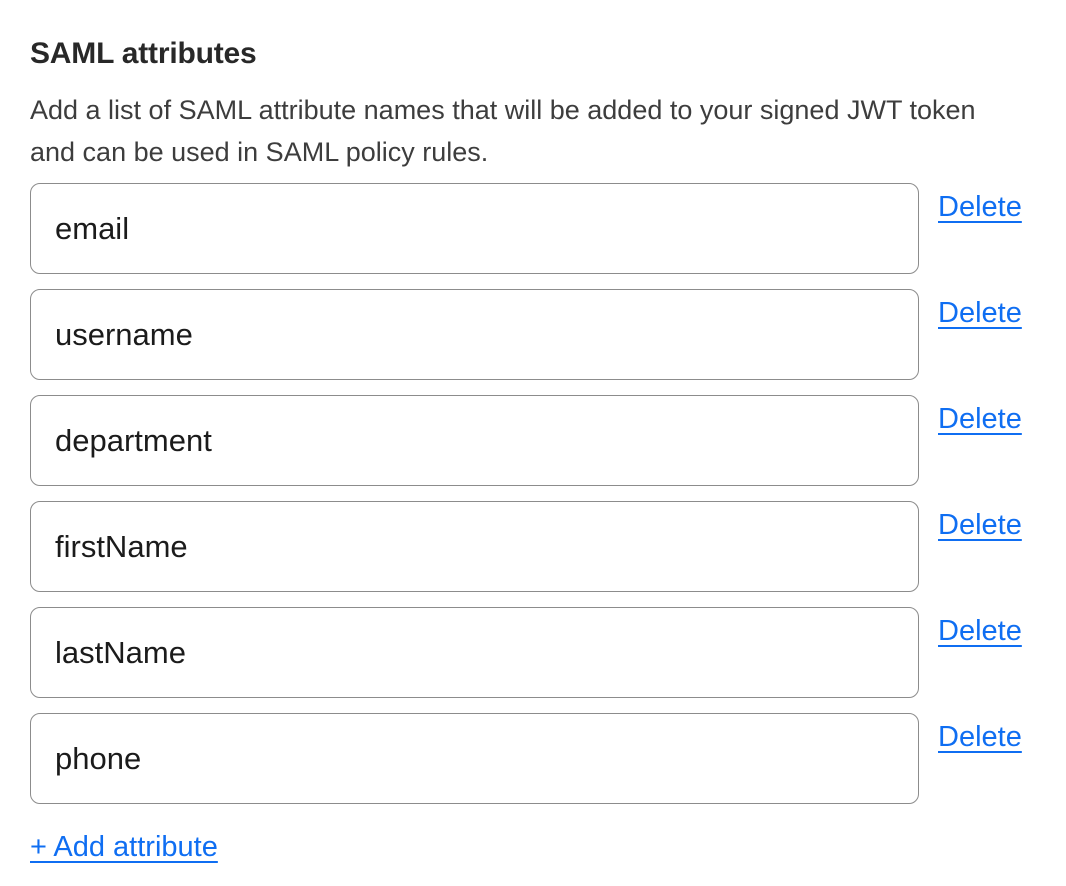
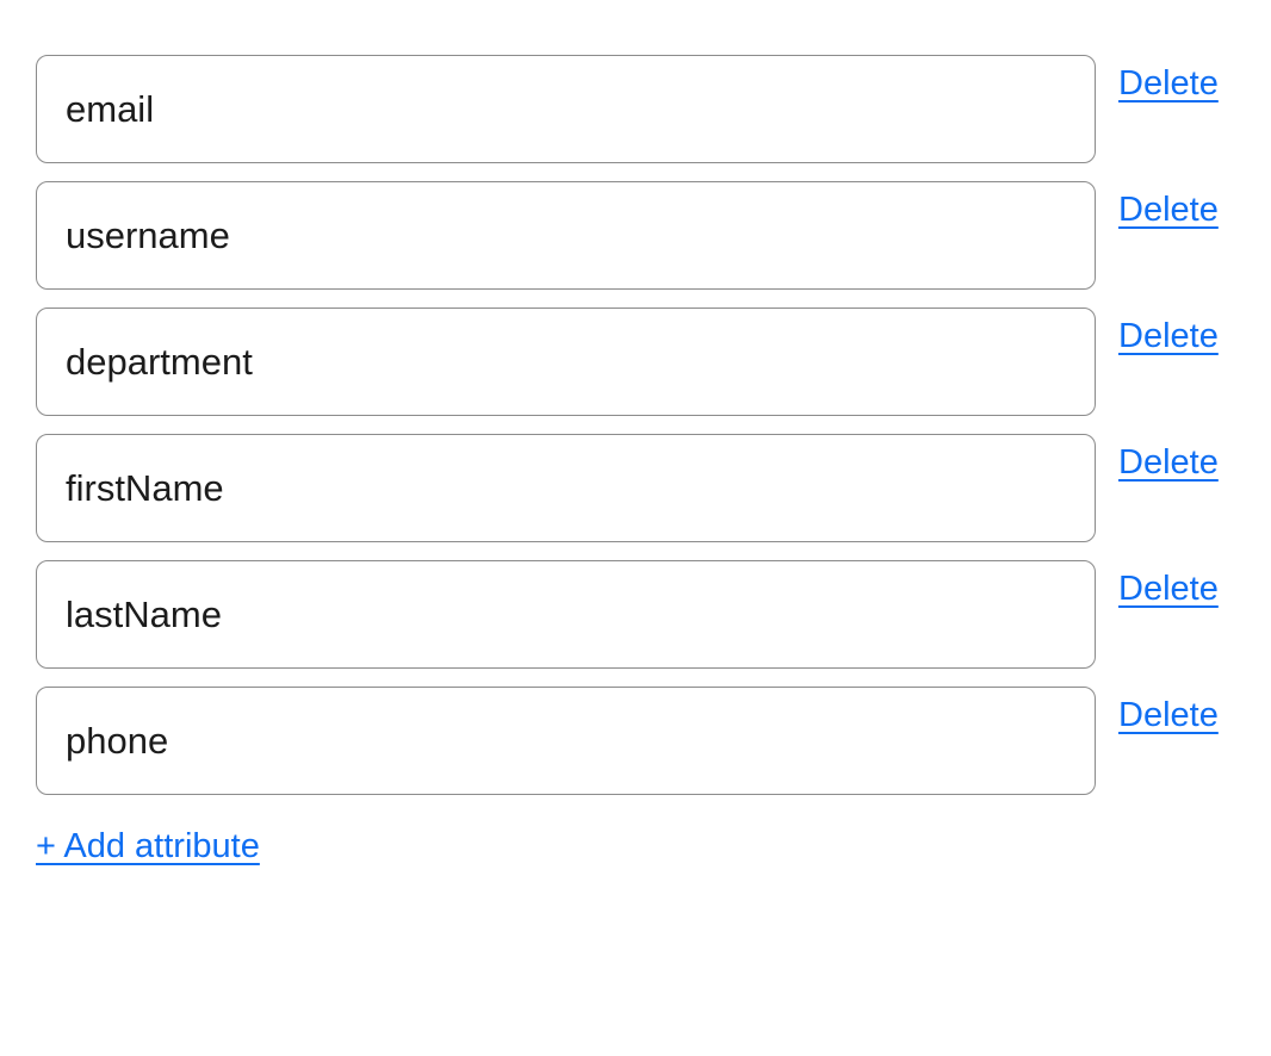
- SAML attributes
- Add a list of SAML attribute names that will be added to your signed JWT token
- and can be used in SAML policy rules.
  email
  Delete
  username
  Delete
  department
  Delete
  firstName
  Delete
  lastName
  Delete
  phone
  Delete
  + Add attribute
